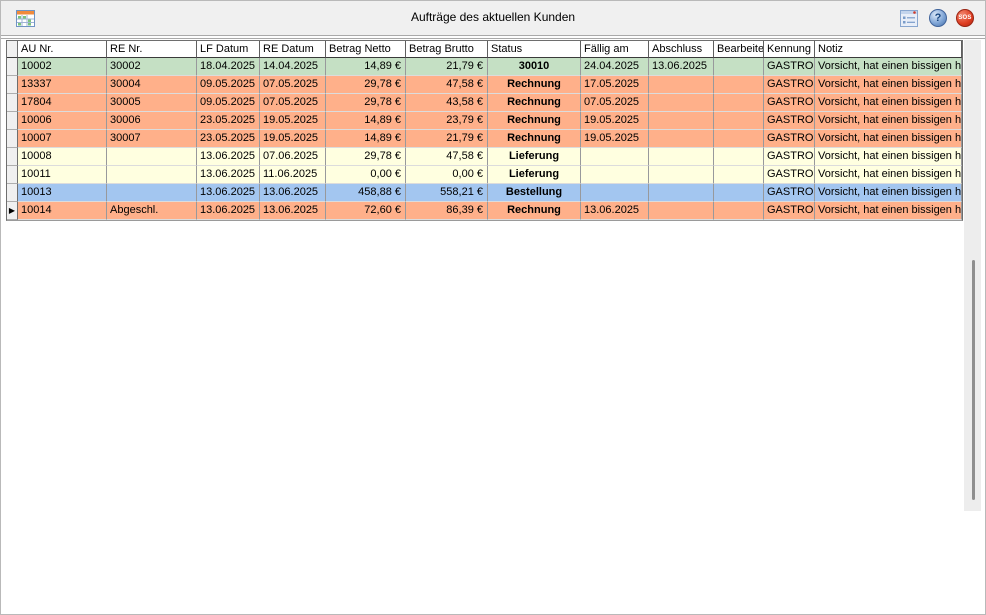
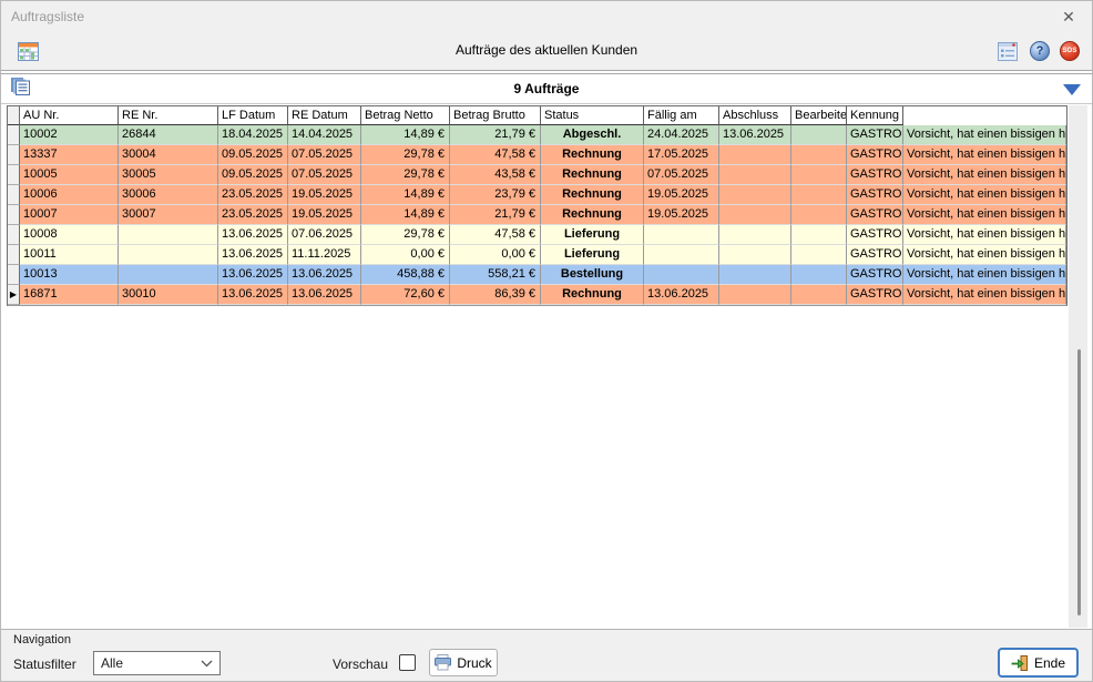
+ Auftragsliste
+ ✕
  Aufträge des aktuellen Kunden
  ?
+ 9 Aufträge
  AU Nr.
  RE Nr.
  LF Datum
  RE Datum
  Betrag Netto
  Betrag Brutto
  Status
  Fällig am
  Abschluss
  Bearbeite
  Kennung
- Notiz
  10002
- 30002
+ 26844
  18.04.2025
  14.04.2025
  14,89 €
  21,79 €
- 30010
+ Abgeschl.
  24.04.2025
  13.06.2025
  GASTRO
  Vorsicht, hat einen bissigen h
  13337
  30004
  09.05.2025
  07.05.2025
  29,78 €
  47,58 €
  Rechnung
  17.05.2025
  GASTRO
  Vorsicht, hat einen bissigen h
- 17804
+ 10005
  30005
  09.05.2025
  07.05.2025
  29,78 €
  43,58 €
  Rechnung
  07.05.2025
  GASTRO
  Vorsicht, hat einen bissigen h
  10006
  30006
  23.05.2025
  19.05.2025
  14,89 €
  23,79 €
  Rechnung
  19.05.2025
  GASTRO
  Vorsicht, hat einen bissigen h
  10007
  30007
  23.05.2025
  19.05.2025
  14,89 €
  21,79 €
  Rechnung
  19.05.2025
  GASTRO
  Vorsicht, hat einen bissigen h
  10008
  13.06.2025
  07.06.2025
  29,78 €
  47,58 €
  Lieferung
  GASTRO
  Vorsicht, hat einen bissigen h
  10011
  13.06.2025
- 11.06.2025
+ 11.11.2025
  0,00 €
  0,00 €
  Lieferung
  GASTRO
  Vorsicht, hat einen bissigen h
  10013
  13.06.2025
  13.06.2025
  458,88 €
  558,21 €
  Bestellung
  GASTRO
  Vorsicht, hat einen bissigen h
  ▶
- 10014
+ 16871
- Abgeschl.
+ 30010
  13.06.2025
  13.06.2025
  72,60 €
  86,39 €
  Rechnung
  13.06.2025
  GASTRO
  Vorsicht, hat einen bissigen h
+ Navigation
+ Statusfilter
+ Alle
+ Vorschau
+ Druck
+ Ende
